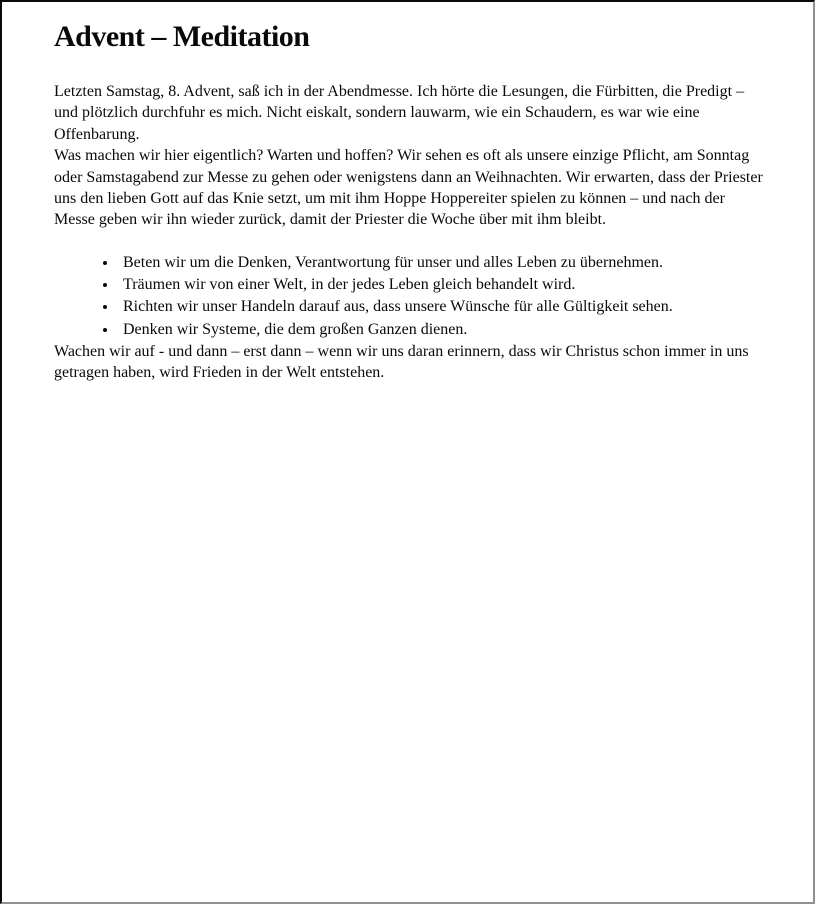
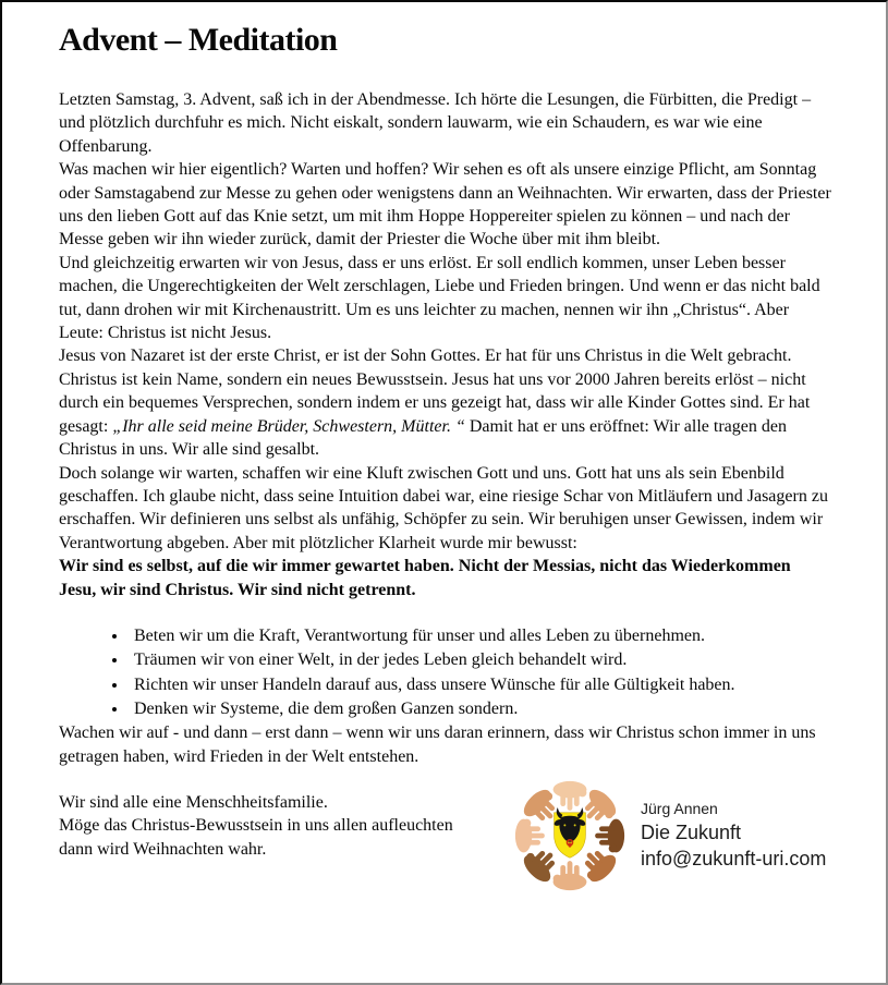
  Advent – Meditation
- Letzten Samstag, 8. Advent, saß ich in der Abendmesse. Ich hörte die Lesungen, die Fürbitten, die Predigt – und plötzlich durchfuhr es mich. Nicht eiskalt, sondern lauwarm, wie ein Schaudern, es war wie eine Offenbarung.
+ Letzten Samstag, 3. Advent, saß ich in der Abendmesse. Ich hörte die Lesungen, die Fürbitten, die Predigt – und plötzlich durchfuhr es mich. Nicht eiskalt, sondern lauwarm, wie ein Schaudern, es war wie eine Offenbarung.
  Was machen wir hier eigentlich? Warten und hoffen? Wir sehen es oft als unsere einzige Pflicht, am Sonntag oder Samstagabend zur Messe zu gehen oder wenigstens dann an Weihnachten. Wir erwarten, dass der Priester uns den lieben Gott auf das Knie setzt, um mit ihm Hoppe Hoppereiter spielen zu können – und nach der Messe geben wir ihn wieder zurück, damit der Priester die Woche über mit ihm bleibt.
+ Und gleichzeitig erwarten wir von Jesus, dass er uns erlöst. Er soll endlich kommen, unser Leben besser machen, die Ungerechtigkeiten der Welt zerschlagen, Liebe und Frieden bringen. Und wenn er das nicht bald tut, dann drohen wir mit Kirchenaustritt. Um es uns leichter zu machen, nennen wir ihn „Christus“. Aber Leute: Christus ist nicht Jesus.
+ Jesus von Nazaret ist der erste Christ, er ist der Sohn Gottes. Er hat für uns Christus in die Welt gebracht. Christus ist kein Name, sondern ein neues Bewusstsein. Jesus hat uns vor 2000 Jahren bereits erlöst – nicht durch ein bequemes Versprechen, sondern indem er uns gezeigt hat, dass wir alle Kinder Gottes sind. Er hat gesagt: „Ihr alle seid meine Brüder, Schwestern, Mütter. “ Damit hat er uns eröffnet: Wir alle tragen den Christus in uns. Wir alle sind gesalbt.
+ Doch solange wir warten, schaffen wir eine Kluft zwischen Gott und uns. Gott hat uns als sein Ebenbild geschaffen. Ich glaube nicht, dass seine Intuition dabei war, eine riesige Schar von Mitläufern und Jasagern zu erschaffen. Wir definieren uns selbst als unfähig, Schöpfer zu sein. Wir beruhigen unser Gewissen, indem wir Verantwortung abgeben. Aber mit plötzlicher Klarheit wurde mir bewusst:
+ Wir sind es selbst, auf die wir immer gewartet haben. Nicht der Messias, nicht das Wiederkommen Jesu, wir sind Christus. Wir sind nicht getrennt.
- Beten wir um die Denken, Verantwortung für unser und alles Leben zu übernehmen.
+ Beten wir um die Kraft, Verantwortung für unser und alles Leben zu übernehmen.
  Träumen wir von einer Welt, in der jedes Leben gleich behandelt wird.
- Richten wir unser Handeln darauf aus, dass unsere Wünsche für alle Gültigkeit sehen.
+ Richten wir unser Handeln darauf aus, dass unsere Wünsche für alle Gültigkeit haben.
- Denken wir Systeme, die dem großen Ganzen dienen.
+ Denken wir Systeme, die dem großen Ganzen sondern.
  Wachen wir auf - und dann – erst dann – wenn wir uns daran erinnern, dass wir Christus schon immer in uns getragen haben, wird Frieden in der Welt entstehen.
+ Wir sind alle eine Menschheitsfamilie.
+ Möge das Christus-Bewusstsein in uns allen aufleuchten
+ dann wird Weihnachten wahr.
+ Jürg Annen
+ Die Zukunft
+ info@zukunft-uri.com
